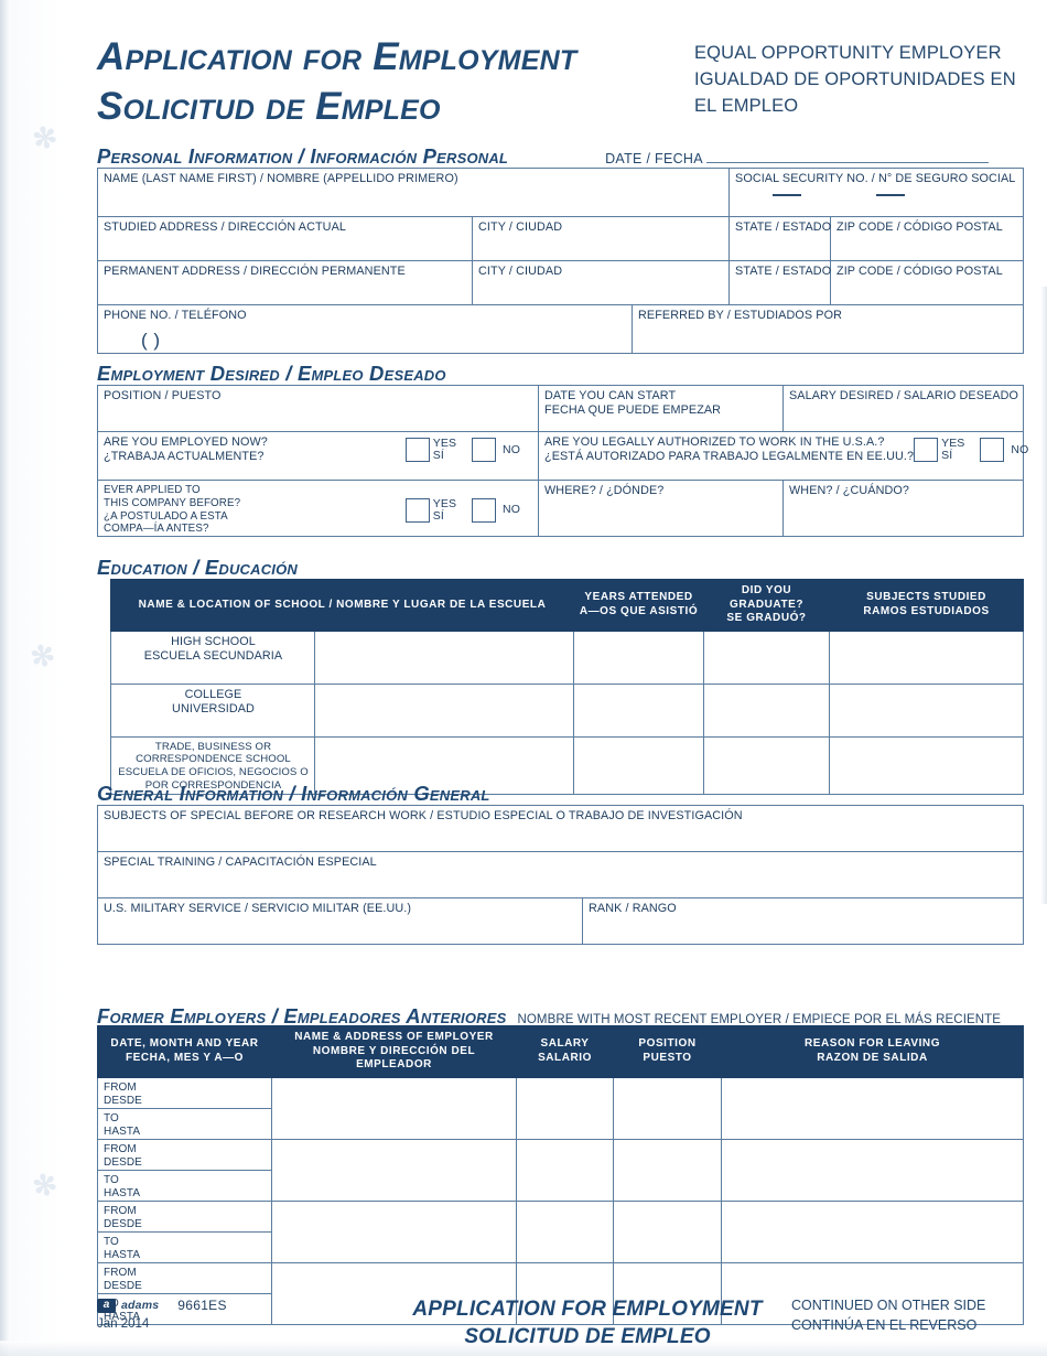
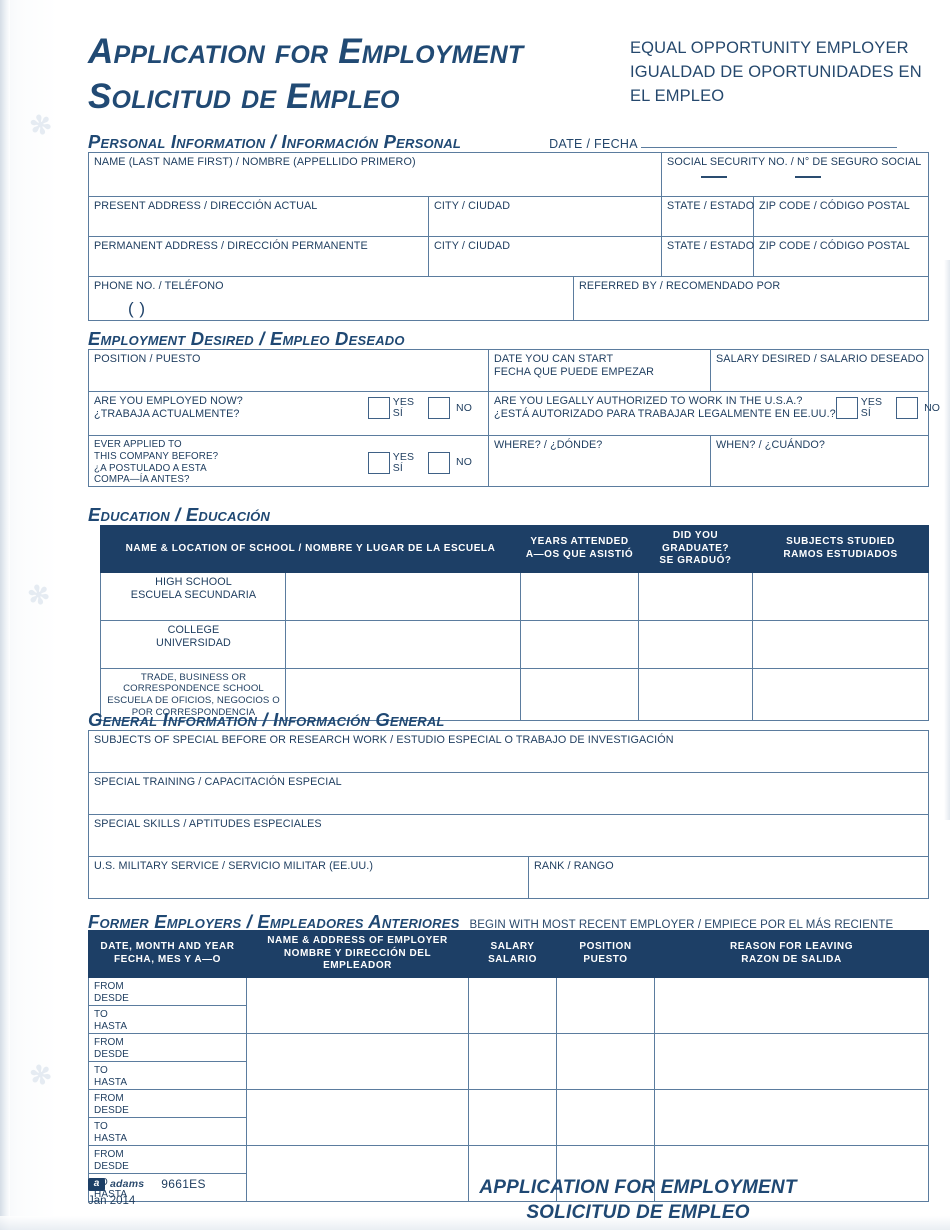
  Application for Employment
  Solicitud de Empleo
  EQUAL OPPORTUNITY EMPLOYER
  IGUALDAD DE OPORTUNIDADES EN
  EL EMPLEO
  Personal Information / Información Personal
  DATE / FECHA
  NAME (LAST NAME FIRST) / NOMBRE (APPELLIDO PRIMERO)	SOCIAL SECURITY NO. / N° DE SEGURO SOCIAL
- STUDIED ADDRESS / DIRECCIÓN ACTUAL	CITY / CIUDAD	STATE / ESTADO	ZIP CODE / CÓDIGO POSTAL
+ PRESENT ADDRESS / DIRECCIÓN ACTUAL	CITY / CIUDAD	STATE / ESTADO	ZIP CODE / CÓDIGO POSTAL
  PERMANENT ADDRESS / DIRECCIÓN PERMANENTE	CITY / CIUDAD	STATE / ESTADO	ZIP CODE / CÓDIGO POSTAL
- PHONE NO. / TELÉFONO ( )	REFERRED BY / ESTUDIADOS POR
+ PHONE NO. / TELÉFONO ( )	REFERRED BY / RECOMENDADO POR
  Employment Desired / Empleo Deseado
  POSITION / PUESTO	DATE YOU CAN START FECHA QUE PUEDE EMPEZAR	SALARY DESIRED / SALARIO DESEADO
- ARE YOU EMPLOYED NOW? ¿TRABAJA ACTUALMENTE? YES SÍ NO	ARE YOU LEGALLY AUTHORIZED TO WORK IN THE U.S.A.? ¿ESTÁ AUTORIZADO PARA TRABAJO LEGALMENTE EN EE.UU.? YES SÍ NO
+ ARE YOU EMPLOYED NOW? ¿TRABAJA ACTUALMENTE? YES SÍ NO	ARE YOU LEGALLY AUTHORIZED TO WORK IN THE U.S.A.? ¿ESTÁ AUTORIZADO PARA TRABAJAR LEGALMENTE EN EE.UU.? YES SÍ NO
  EVER APPLIED TO THIS COMPANY BEFORE? ¿A POSTULADO A ESTA COMPA—ÍA ANTES? YES SÍ NO	WHERE? / ¿DÓNDE?	WHEN? / ¿CUÁNDO?
  Education / Educación
  NAME & LOCATION OF SCHOOL / NOMBRE Y LUGAR DE LA ESCUELA	YEARS ATTENDED A—OS QUE ASISTIÓ	DID YOU GRADUATE? SE GRADUÓ?	SUBJECTS STUDIED RAMOS ESTUDIADOS
  HIGH SCHOOL ESCUELA SECUNDARIA
  COLLEGE UNIVERSIDAD
  TRADE, BUSINESS OR CORRESPONDENCE SCHOOL ESCUELA DE OFICIOS, NEGOCIOS O POR CORRESPONDENCIA
  General Information / Información General
  SUBJECTS OF SPECIAL BEFORE OR RESEARCH WORK / ESTUDIO ESPECIAL O TRABAJO DE INVESTIGACIÓN
  SPECIAL TRAINING / CAPACITACIÓN ESPECIAL
+ SPECIAL SKILLS / APTITUDES ESPECIALES
  U.S. MILITARY SERVICE / SERVICIO MILITAR (EE.UU.)	RANK / RANGO
  Former Employers / Empleadores Anteriores
- NOMBRE WITH MOST RECENT EMPLOYER / EMPIECE POR EL MÁS RECIENTE
+ BEGIN WITH MOST RECENT EMPLOYER / EMPIECE POR EL MÁS RECIENTE
  DATE, MONTH AND YEAR FECHA, MES Y A—O	NAME & ADDRESS OF EMPLOYER NOMBRE Y DIRECCIÓN DEL EMPLEADOR	SALARY SALARIO	POSITION PUESTO	REASON FOR LEAVING RAZON DE SALIDA
  FROMDESDE
  TOHASTA
  FROMDESDE
  TOHASTA
  FROMDESDE
  TOHASTA
  FROMDESDE
  HASTA
  a
  adams
  9661ES
  Jan 2014
  APPLICATION FOR EMPLOYMENT
  SOLICITUD DE EMPLEO
- CONTINUED ON OTHER SIDE
- CONTINÚA EN EL REVERSO
